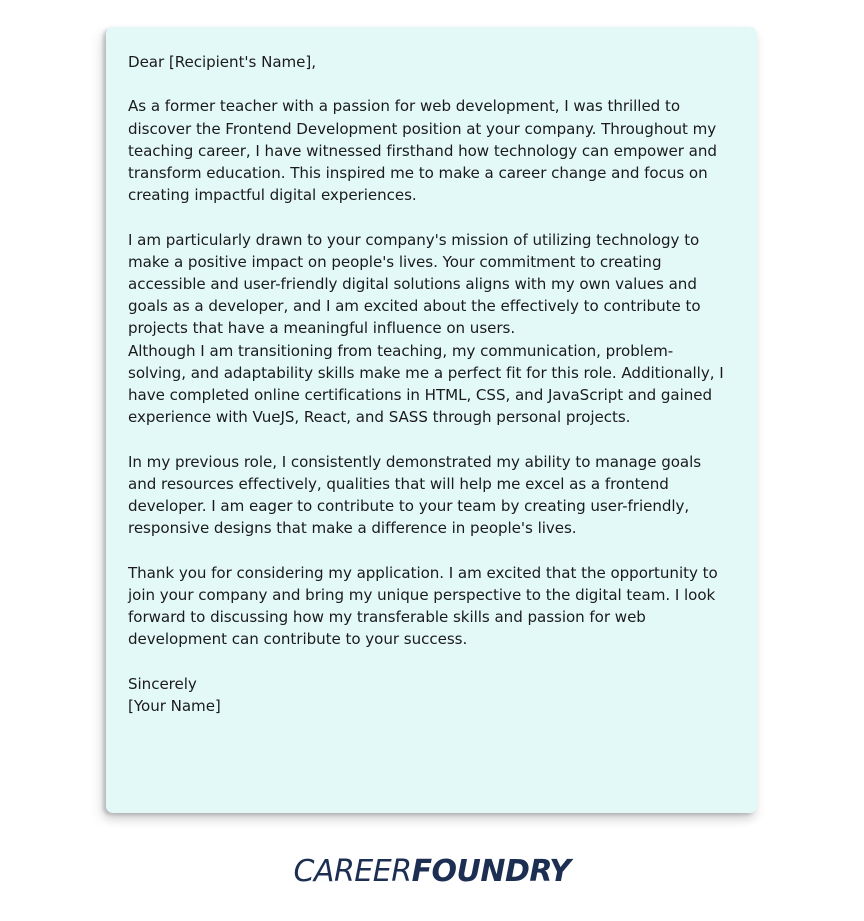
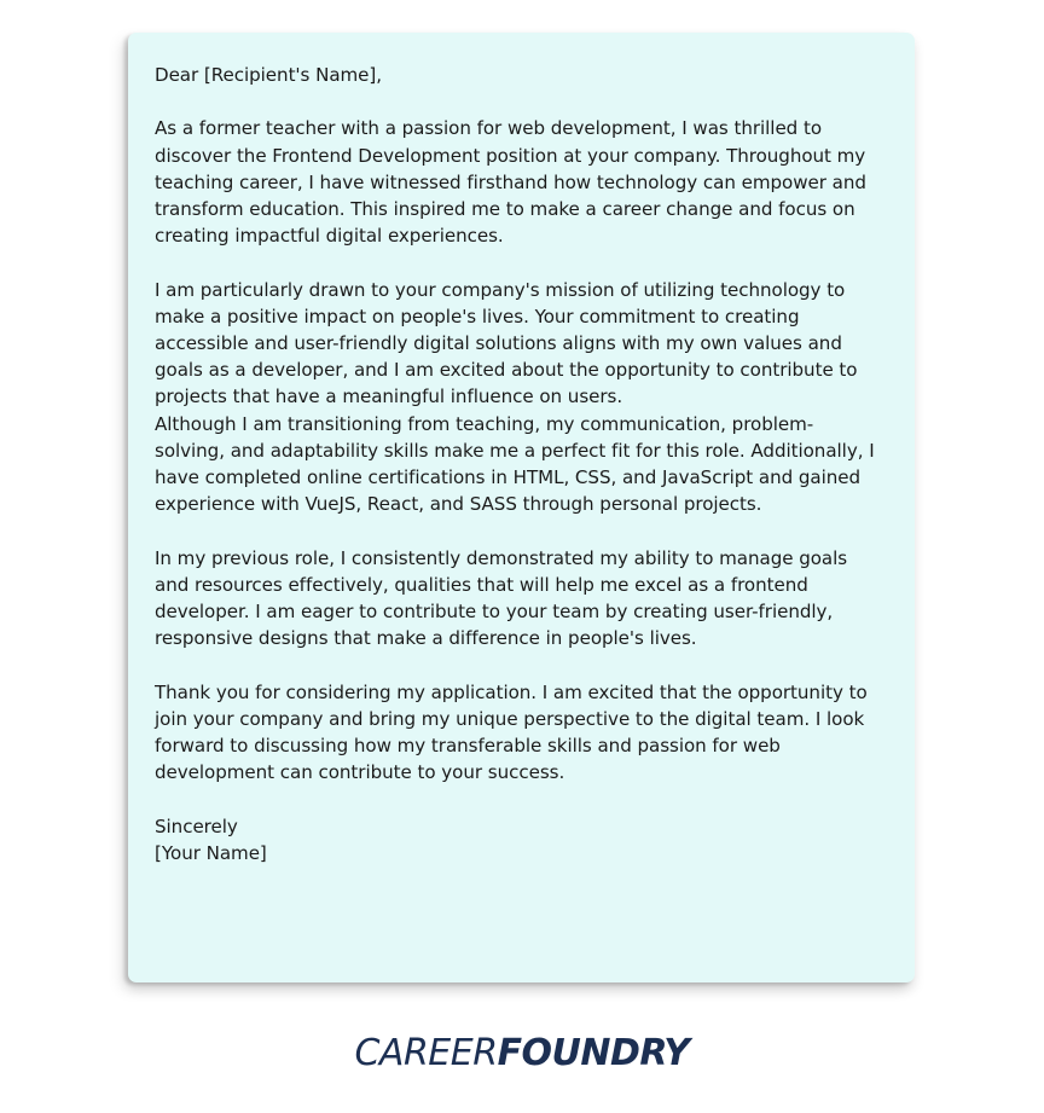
  Dear [Recipient's Name],
  As a former teacher with a passion for web development, I was thrilled to discover the Frontend Development position at your company. Throughout my teaching career, I have witnessed firsthand how technology can empower and transform education. This inspired me to make a career change and focus on creating impactful digital experiences.
- I am particularly drawn to your company's mission of utilizing technology to make a positive impact on people's lives. Your commitment to creating accessible and user-friendly digital solutions aligns with my own values and goals as a developer, and I am excited about the effectively to contribute to projects that have a meaningful influence on users.
+ I am particularly drawn to your company's mission of utilizing technology to make a positive impact on people's lives. Your commitment to creating accessible and user-friendly digital solutions aligns with my own values and goals as a developer, and I am excited about the opportunity to contribute to projects that have a meaningful influence on users.
  Although I am transitioning from teaching, my communication, problem-solving, and adaptability skills make me a perfect fit for this role. Additionally, I have completed online certifications in HTML, CSS, and JavaScript and gained experience with VueJS, React, and SASS through personal projects.
  In my previous role, I consistently demonstrated my ability to manage goals and resources effectively, qualities that will help me excel as a frontend developer. I am eager to contribute to your team by creating user-friendly, responsive designs that make a difference in people's lives.
  Thank you for considering my application. I am excited that the opportunity to join your company and bring my unique perspective to the digital team. I look forward to discussing how my transferable skills and passion for web development can contribute to your success.
  Sincerely
  [Your Name]
  CAREERFOUNDRY
